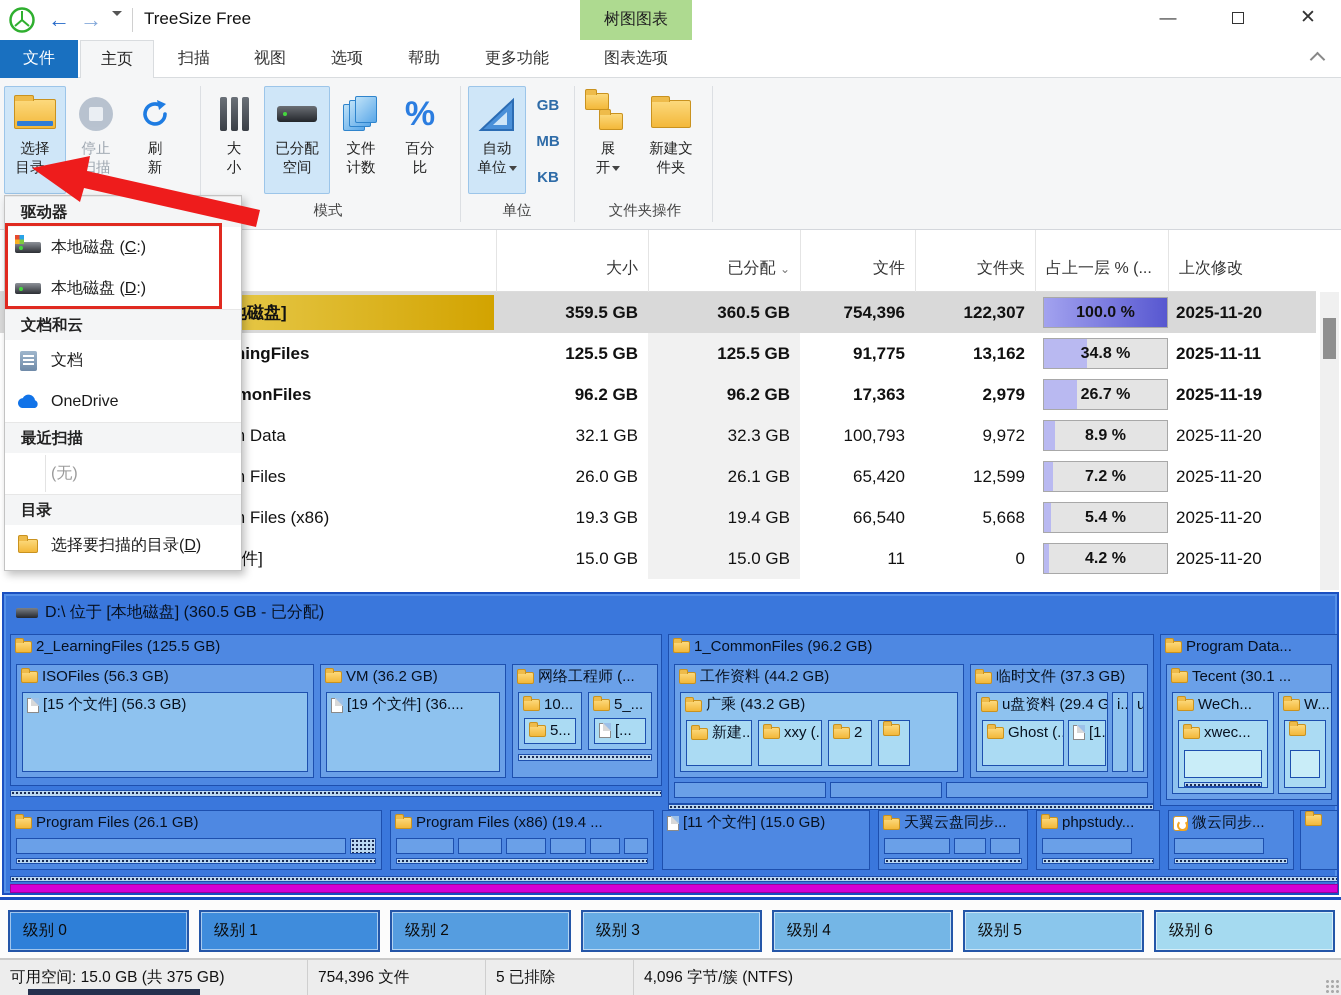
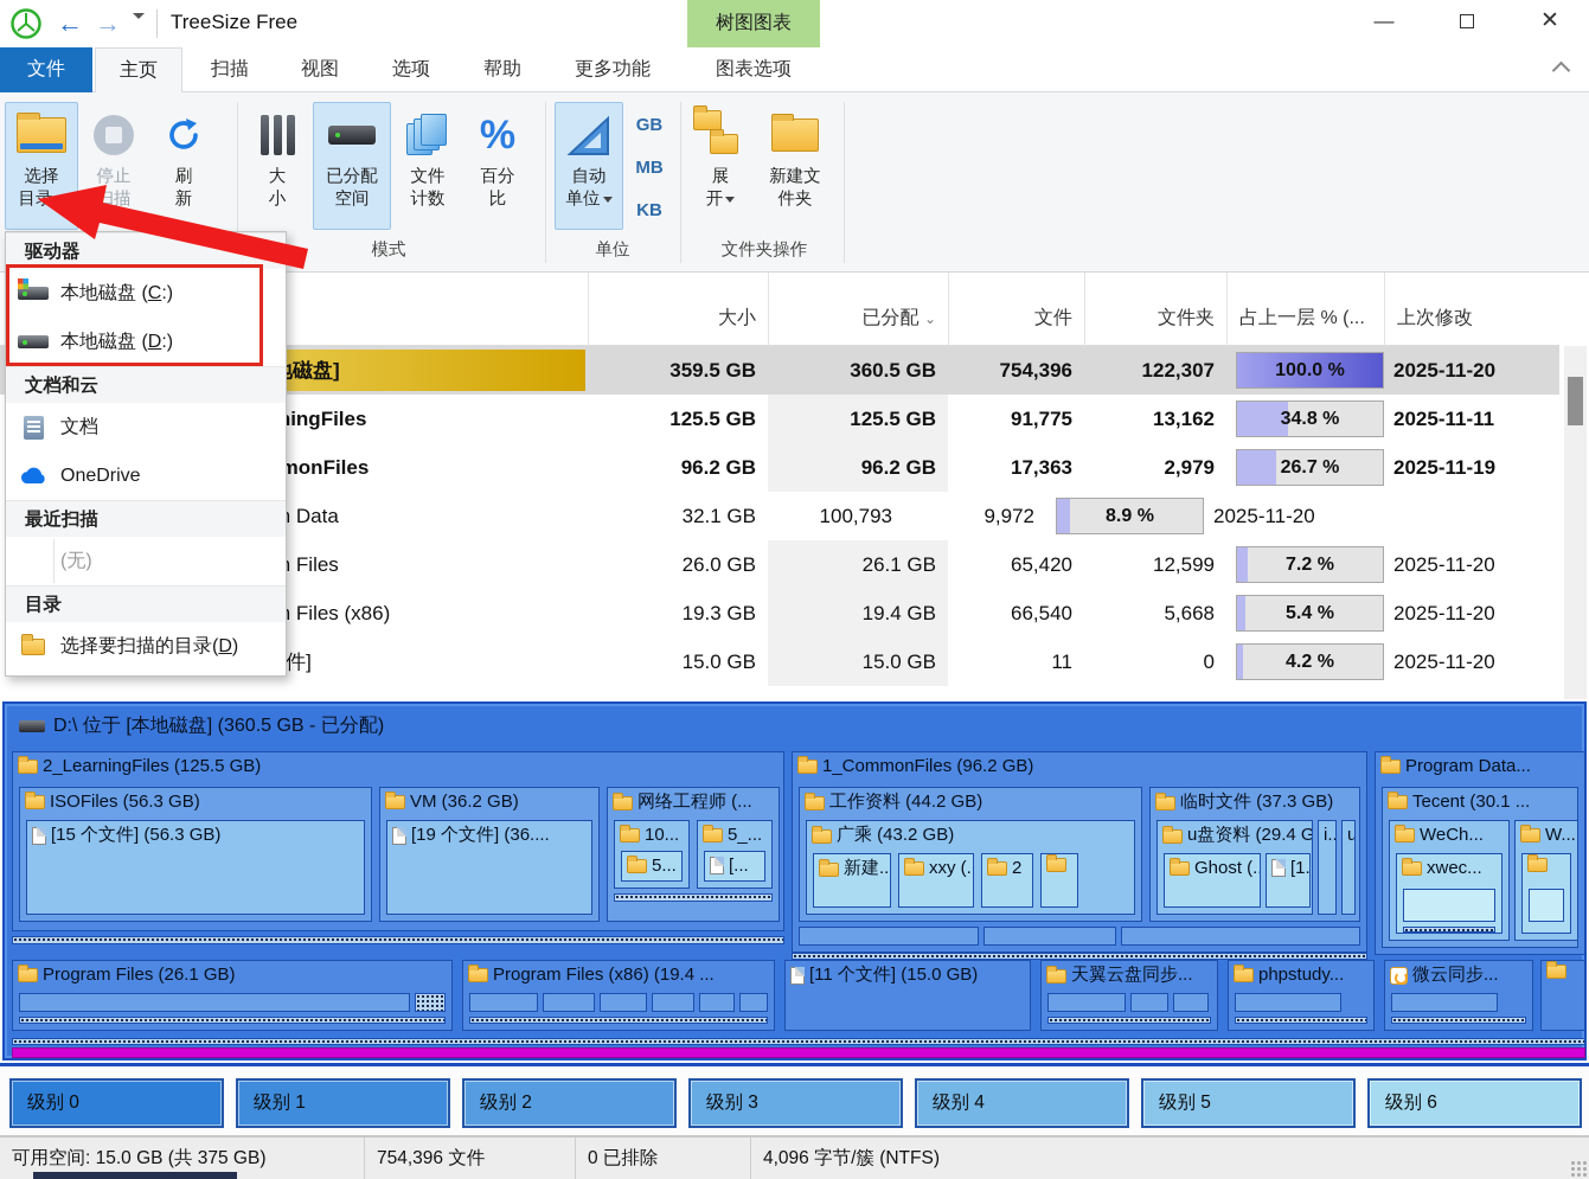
  ←
  →
  TreeSize Free
  树图图表
  —
  ✕
  文件
  主页
  扫描
  视图
  选项
  帮助
  更多功能
  图表选项
  选择
  停止
  扫描
  刷
  新
  大
  小
  已分配
  空间
  文件
  计数
  %
  百分
  比
  模式
  自动
  单位
  GB
  MB
  KB
  单位
  展
  开
  新建文
  件夹
  文件夹操作
  大小
  已分配 ⌄
  文件
  文件夹
  占上一层 % (...
  上次修改
  359.5 GB
  360.5 GB
  754,396
  122,307
  100.0 %
  2025-11-20
  125.5 GB
  125.5 GB
  91,775
  13,162
  34.8 %
  2025-11-11
  96.2 GB
  96.2 GB
  17,363
  2,979
  26.7 %
  2025-11-19
  32.1 GB
- 32.3 GB
  100,793
  9,972
  8.9 %
  2025-11-20
  26.0 GB
  26.1 GB
  65,420
  12,599
  7.2 %
  2025-11-20
  19.3 GB
  19.4 GB
  66,540
  5,668
  5.4 %
  2025-11-20
  15.0 GB
  15.0 GB
  11
  0
  4.2 %
  2025-11-20
  D:\ 位于 [本地磁盘] (360.5 GB - 已分配)
  2_LearningFiles (125.5 GB)
  ISOFiles (56.3 GB)
  [15 个文件] (56.3 GB)
  VM (36.2 GB)
  [19 个文件] (36....
  网络工程师 (...
  10...
  5...
  5_...
  [...
  1_CommonFiles (96.2 GB)
  工作资料 (44.2 GB)
  广乘 (43.2 GB)
  新建..
  xxy (.
  2
  临时文件 (37.3 GB)
  u盘资料 (29.4 G
  i..
  u
  Ghost (.
  Program Data...
  Tecent (30.1 ...
  WeCh...
  xwec...
  W...
  Program Files (26.1 GB)
  Program Files (x86) (19.4 ...
  [11 个文件] (15.0 GB)
  天翼云盘同步...
  phpstudy...
  微云同步...
  级别 0
  级别 1
  级别 2
  级别 3
  级别 4
  级别 5
  级别 6
  可用空间: 15.0 GB (共 375 GB)
  754,396 文件
- 5 已排除
+ 0 已排除
  4,096 字节/簇 (NTFS)
  驱动器
  本地磁盘 (C:)
  本地磁盘 (D:)
  文档和云
  文档
  OneDrive
  最近扫描
  (无)
  目录
  选择要扫描的目录(D)
